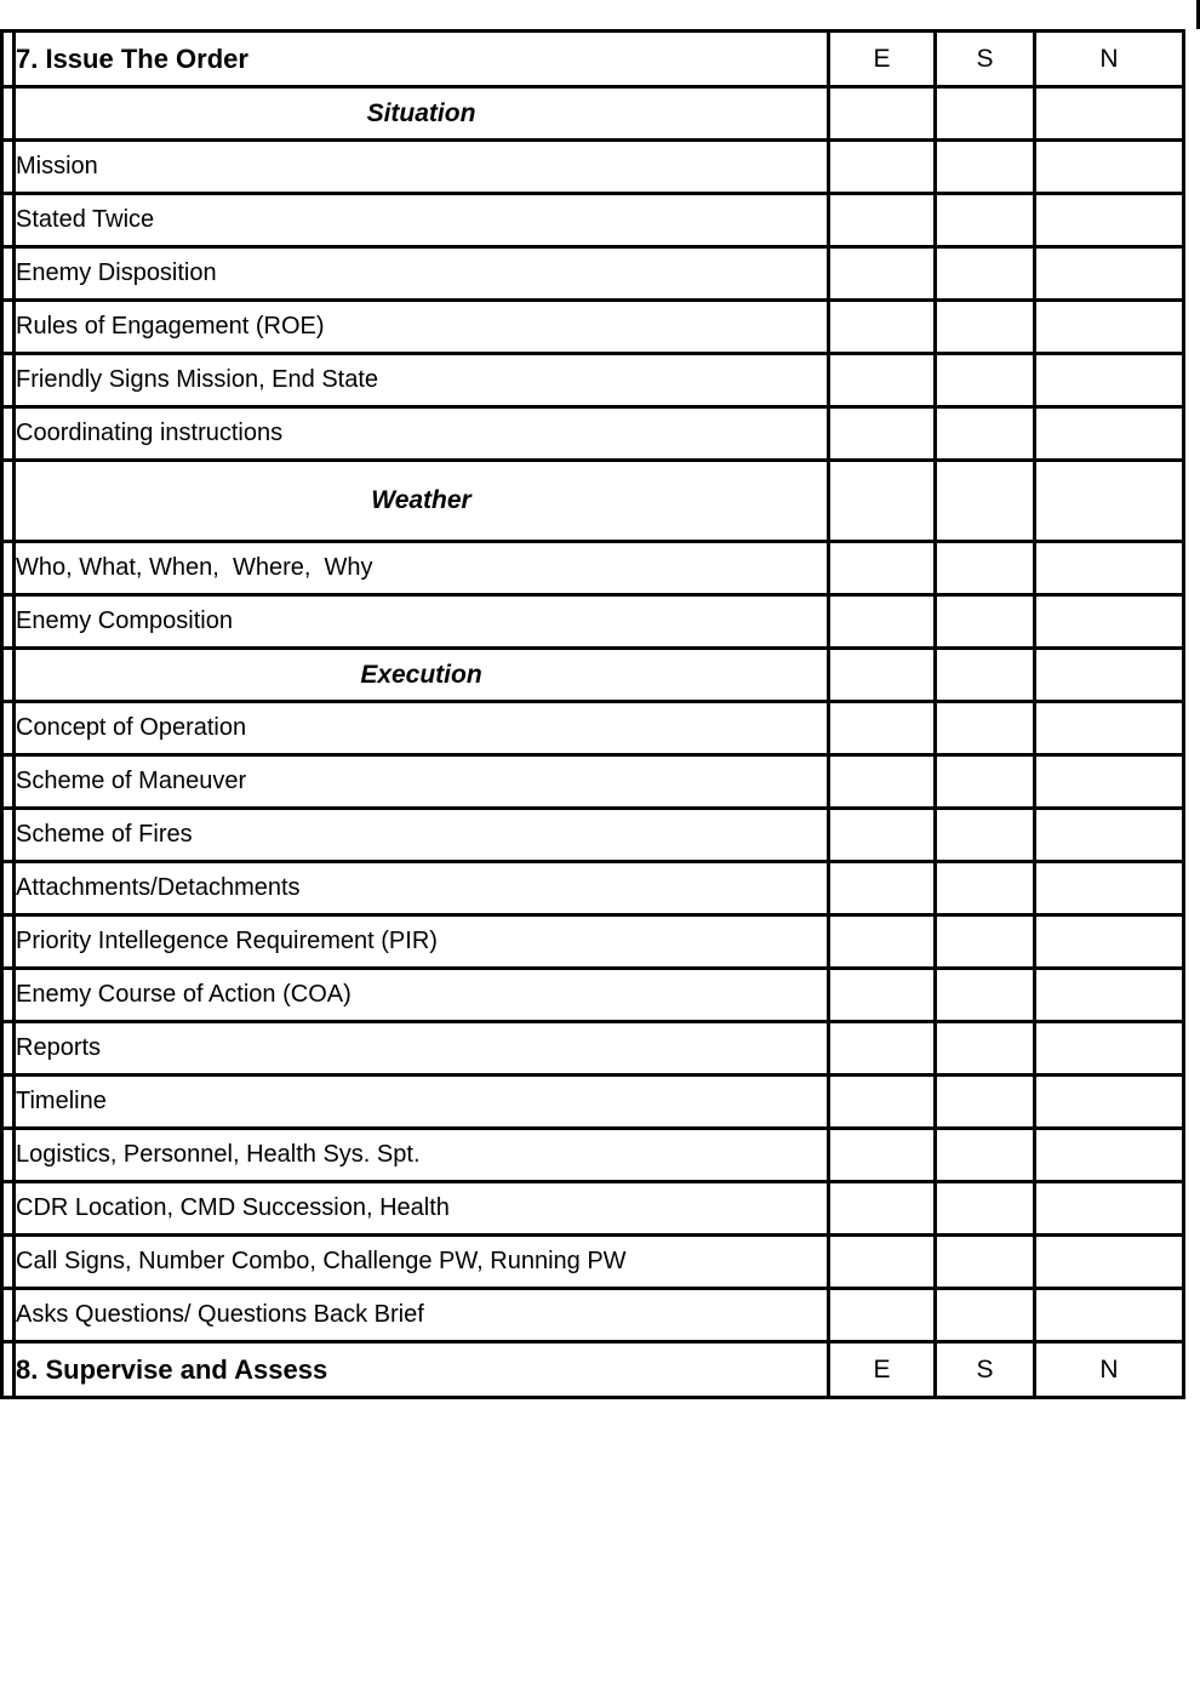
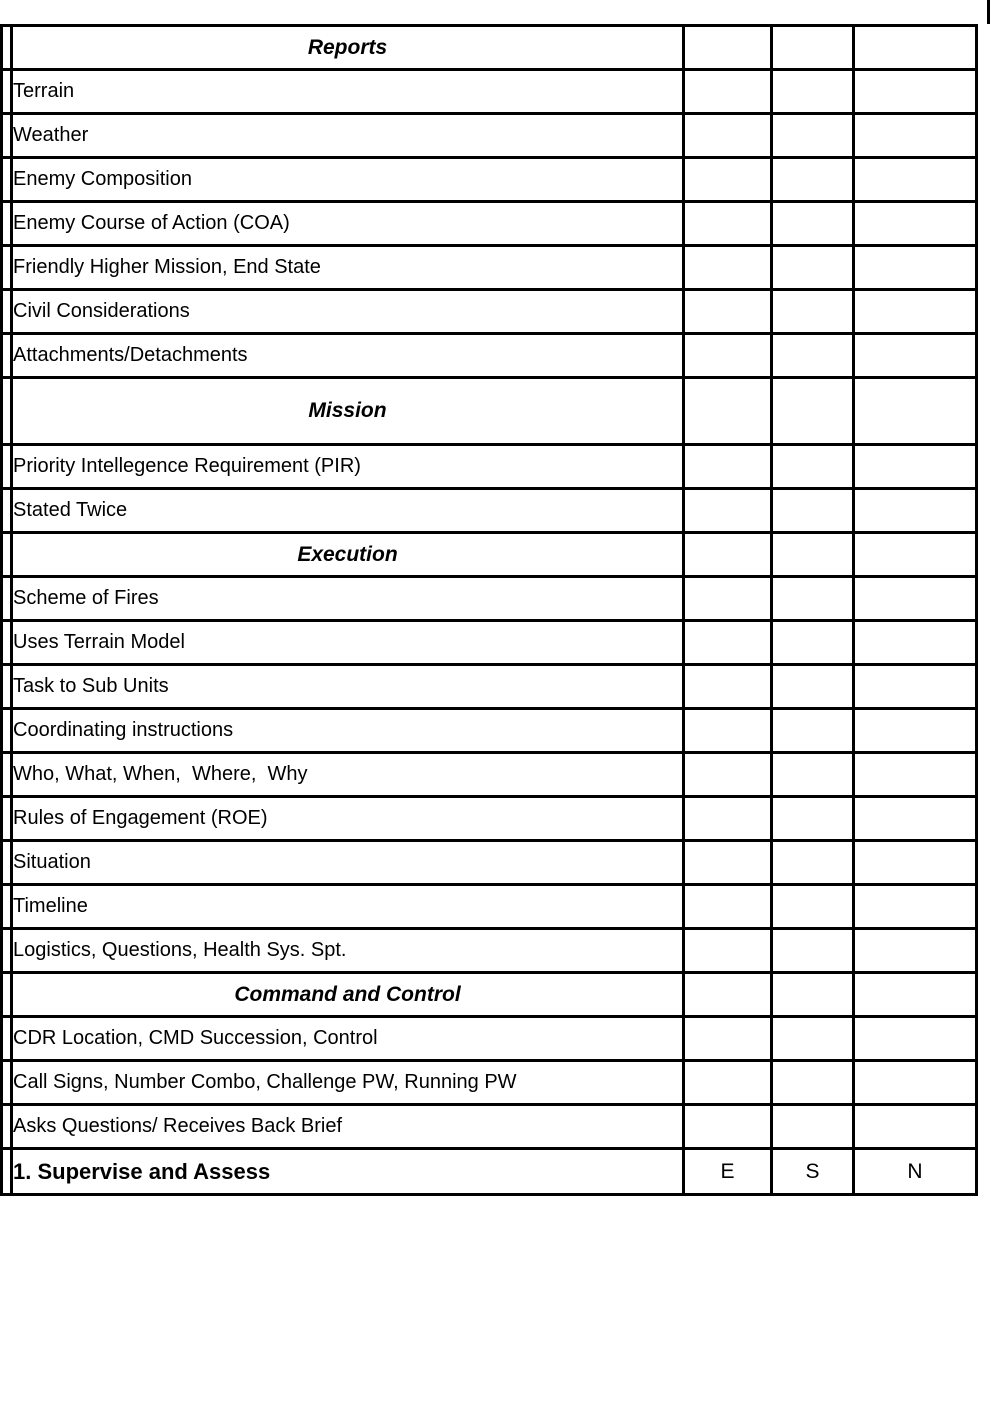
- 	7. Issue The Order	E	S	N
- 	Situation
+ 	Reports
+ 	Terrain
- 	Mission
+ 	Weather
- 	Stated Twice
+ 	Enemy Composition
- 	Enemy Disposition
- 	Rules of Engagement (ROE)
+ 	Enemy Course of Action (COA)
- 	Friendly Signs Mission, End State
+ 	Friendly Higher Mission, End State
+ 	Civil Considerations
- 	Coordinating instructions
+ 	Attachments/Detachments
- 	Weather
+ 	Mission
- 	Who, What, When, Where, Why
+ 	Priority Intellegence Requirement (PIR)
- 	Enemy Composition
+ 	Stated Twice
  	Execution
- 	Concept of Operation
- 	Scheme of Maneuver
  	Scheme of Fires
+ 	Uses Terrain Model
+ 	Task to Sub Units
- 	Attachments/Detachments
+ 	Coordinating instructions
- 	Priority Intellegence Requirement (PIR)
+ 	Who, What, When, Where, Why
- 	Enemy Course of Action (COA)
+ 	Rules of Engagement (ROE)
- 	Reports
+ 	Situation
  	Timeline
- 	Logistics, Personnel, Health Sys. Spt.
+ 	Logistics, Questions, Health Sys. Spt.
+ 	Command and Control
- 	CDR Location, CMD Succession, Health
+ 	CDR Location, CMD Succession, Control
  	Call Signs, Number Combo, Challenge PW, Running PW
- 	Asks Questions/ Questions Back Brief
+ 	Asks Questions/ Receives Back Brief
- 	8. Supervise and Assess	E	S	N
+ 	1. Supervise and Assess	E	S	N
